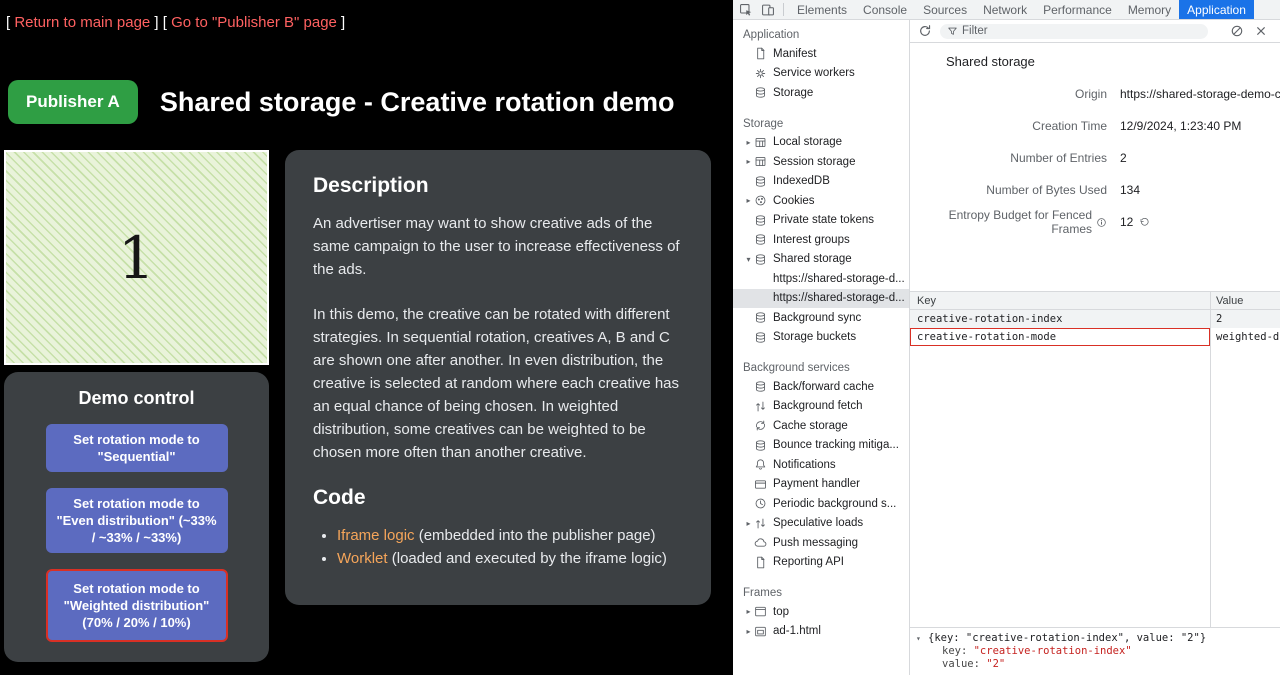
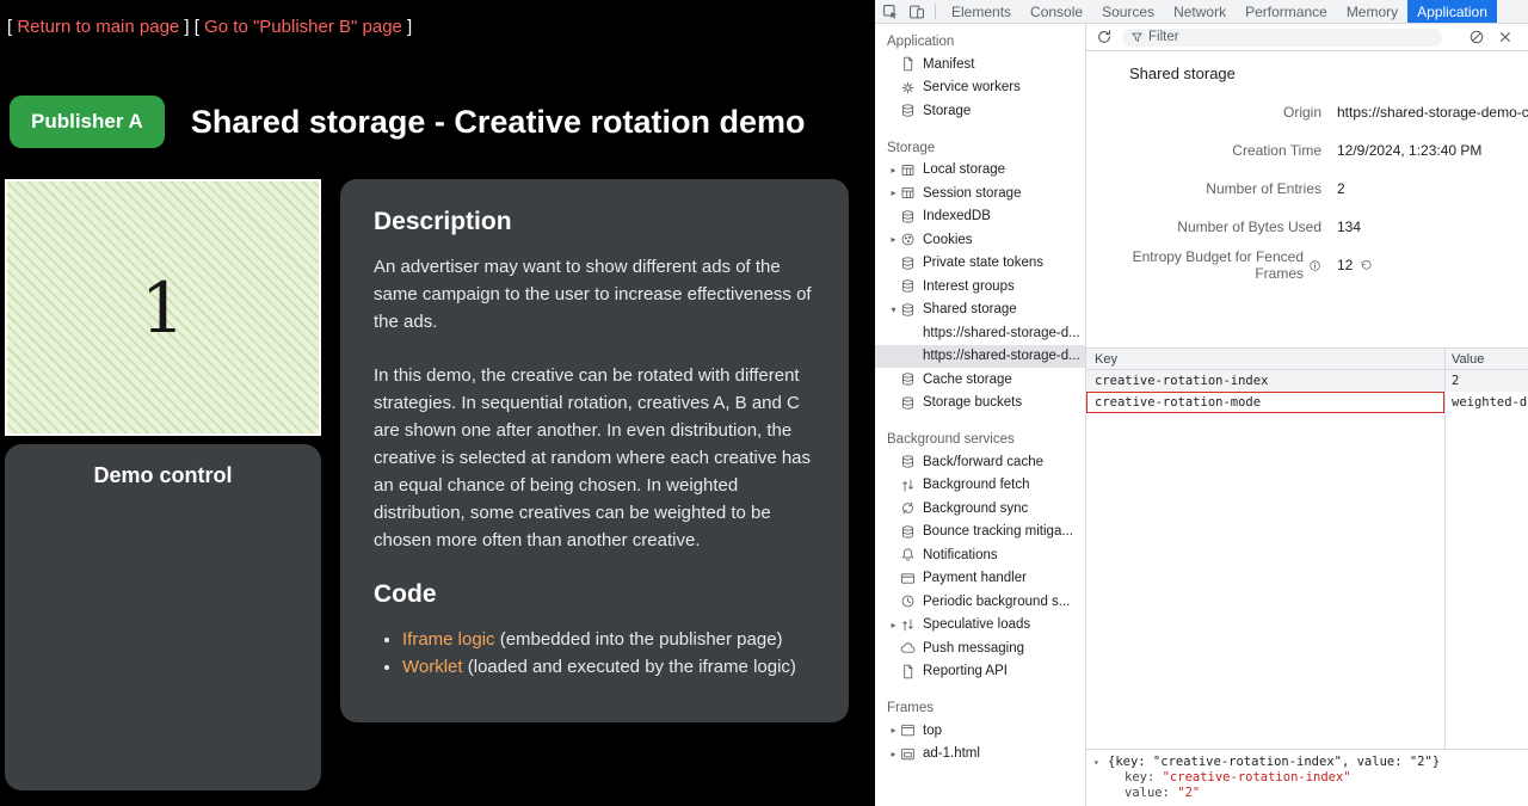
  [ Return to main page ] [ Go to "Publisher B" page ]
  Publisher A
  Shared storage - Creative rotation demo
  1
  Demo control
- Set rotation mode to "Sequential"
- Set rotation mode to "Even distribution" (~33% / ~33% / ~33%)
- Set rotation mode to "Weighted distribution" (70% / 20% / 10%)
  Description
- An advertiser may want to show creative ads of the same campaign to the user to increase effectiveness of the ads.
+ An advertiser may want to show different ads of the same campaign to the user to increase effectiveness of the ads.
  In this demo, the creative can be rotated with different strategies. In sequential rotation, creatives A, B and C are shown one after another. In even distribution, the creative is selected at random where each creative has an equal chance of being chosen. In weighted distribution, some creatives can be weighted to be chosen more often than another creative.
  Code
  Iframe logic (embedded into the publisher page)
  Worklet (loaded and executed by the iframe logic)
  Elements
  Console
  Sources
  Network
  Performance
  Memory
  Application
  Application
  Manifest
  Service workers
  Storage
  Storage
  ▸
  Local storage
  ▸
  Session storage
  IndexedDB
  ▸
  Cookies
  Private state tokens
  Interest groups
  ▾
  Shared storage
  https://shared-storage-d...
  https://shared-storage-d...
- Background sync
+ Cache storage
  Storage buckets
  Background services
  Back/forward cache
  Background fetch
- Cache storage
+ Background sync
  Bounce tracking mitiga...
  Notifications
  Payment handler
  Periodic background s...
  ▸
  Speculative loads
  Push messaging
  Reporting API
  Frames
  ▸
  top
  ▸
  ad-1.html
  Filter
  Shared storage
  Origin
  https://shared-storage-demo-c
  Creation Time
  12/9/2024, 1:23:40 PM
  Number of Entries
  2
  Number of Bytes Used
  134
  Entropy Budget for Fenced Frames
  12
  Key
  Value
  creative-rotation-index
  2
  creative-rotation-mode
  weighted-d
  ▾ {key: "creative-rotation-index", value: "2"}
  key: "creative-rotation-index"
  value: "2"
